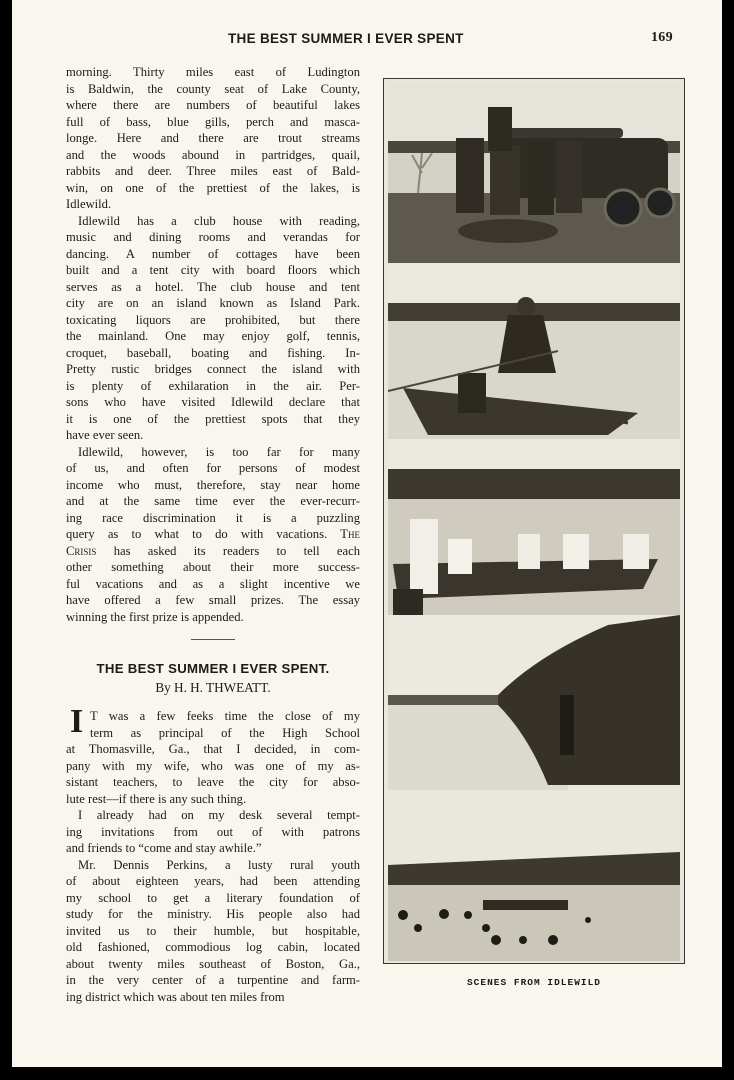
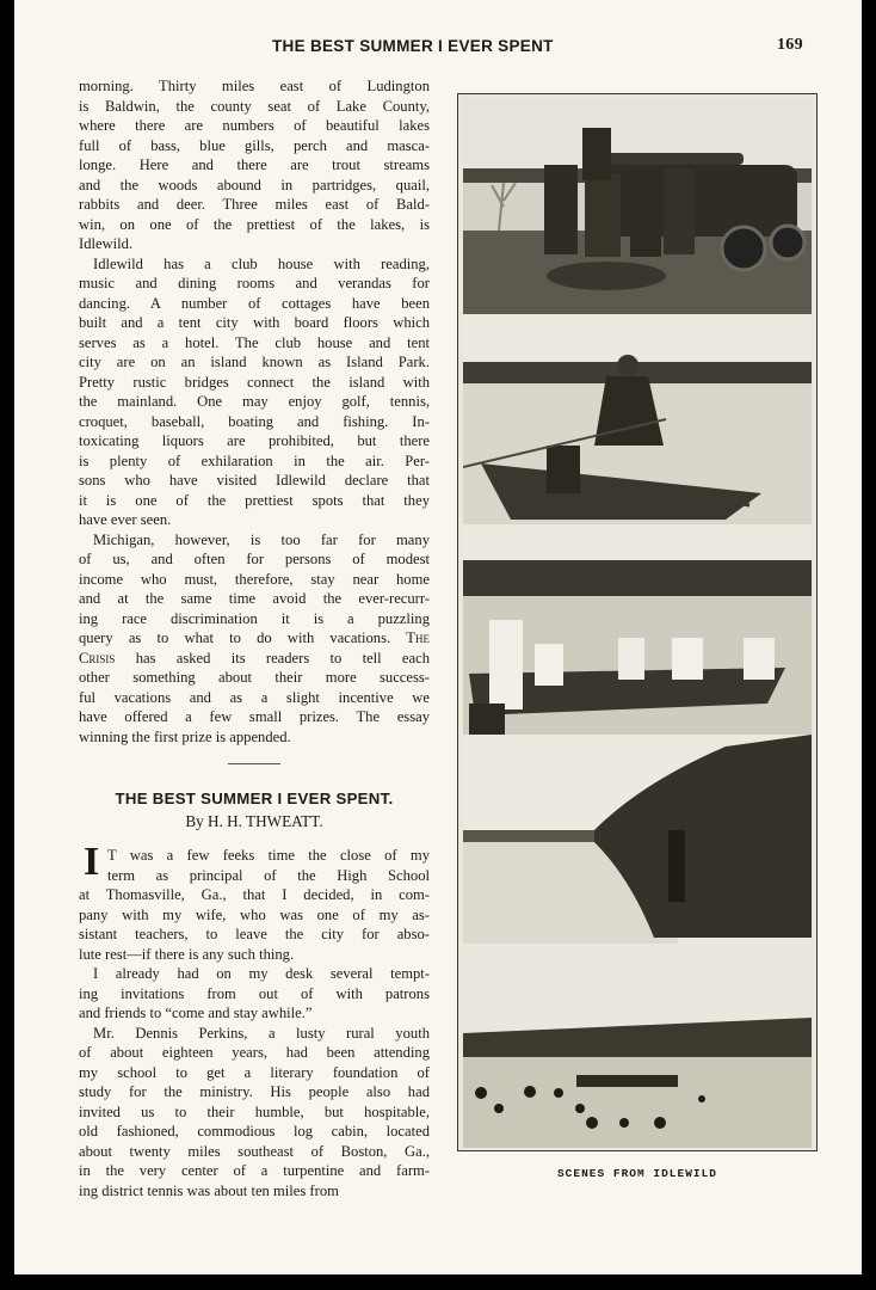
  THE BEST SUMMER I EVER SPENT
  169
  morning. Thirty miles east of Ludington
  is Baldwin, the county seat of Lake County,
  where there are numbers of beautiful lakes
  full of bass, blue gills, perch and masca-
  longe. Here and there are trout streams
  and the woods abound in partridges, quail,
  rabbits and deer. Three miles east of Bald-
  win, on one of the prettiest of the lakes, is
  Idlewild.
  Idlewild has a club house with reading,
  music and dining rooms and verandas for
  dancing. A number of cottages have been
  built and a tent city with board floors which
  serves as a hotel. The club house and tent
  city are on an island known as Island Park.
- toxicating liquors are prohibited, but there
+ Pretty rustic bridges connect the island with
  the mainland. One may enjoy golf, tennis,
  croquet, baseball, boating and fishing. In-
- Pretty rustic bridges connect the island with
+ toxicating liquors are prohibited, but there
  is plenty of exhilaration in the air. Per-
  sons who have visited Idlewild declare that
  it is one of the prettiest spots that they
  have ever seen.
- Idlewild, however, is too far for many
+ Michigan, however, is too far for many
  of us, and often for persons of modest
  income who must, therefore, stay near home
- and at the same time ever the ever-recurr-
+ and at the same time avoid the ever-recurr-
  ing race discrimination it is a puzzling
  query as to what to do with vacations. The
  Crisis has asked its readers to tell each
  other something about their more success-
  ful vacations and as a slight incentive we
  have offered a few small prizes. The essay
  winning the first prize is appended.
  THE BEST SUMMER I EVER SPENT.
  By H. H. THWEATT.
  I
  T was a few feeks time the close of my
  term as principal of the High School
  at Thomasville, Ga., that I decided, in com-
  pany with my wife, who was one of my as-
  sistant teachers, to leave the city for abso-
  lute rest—if there is any such thing.
  I already had on my desk several tempt-
  ing invitations from out of with patrons
  and friends to “come and stay awhile.”
  Mr. Dennis Perkins, a lusty rural youth
  of about eighteen years, had been attending
  my school to get a literary foundation of
  study for the ministry. His people also had
  invited us to their humble, but hospitable,
  old fashioned, commodious log cabin, located
  about twenty miles southeast of Boston, Ga.,
  in the very center of a turpentine and farm-
- ing district which was about ten miles from
+ ing district tennis was about ten miles from
  SCENES FROM IDLEWILD
